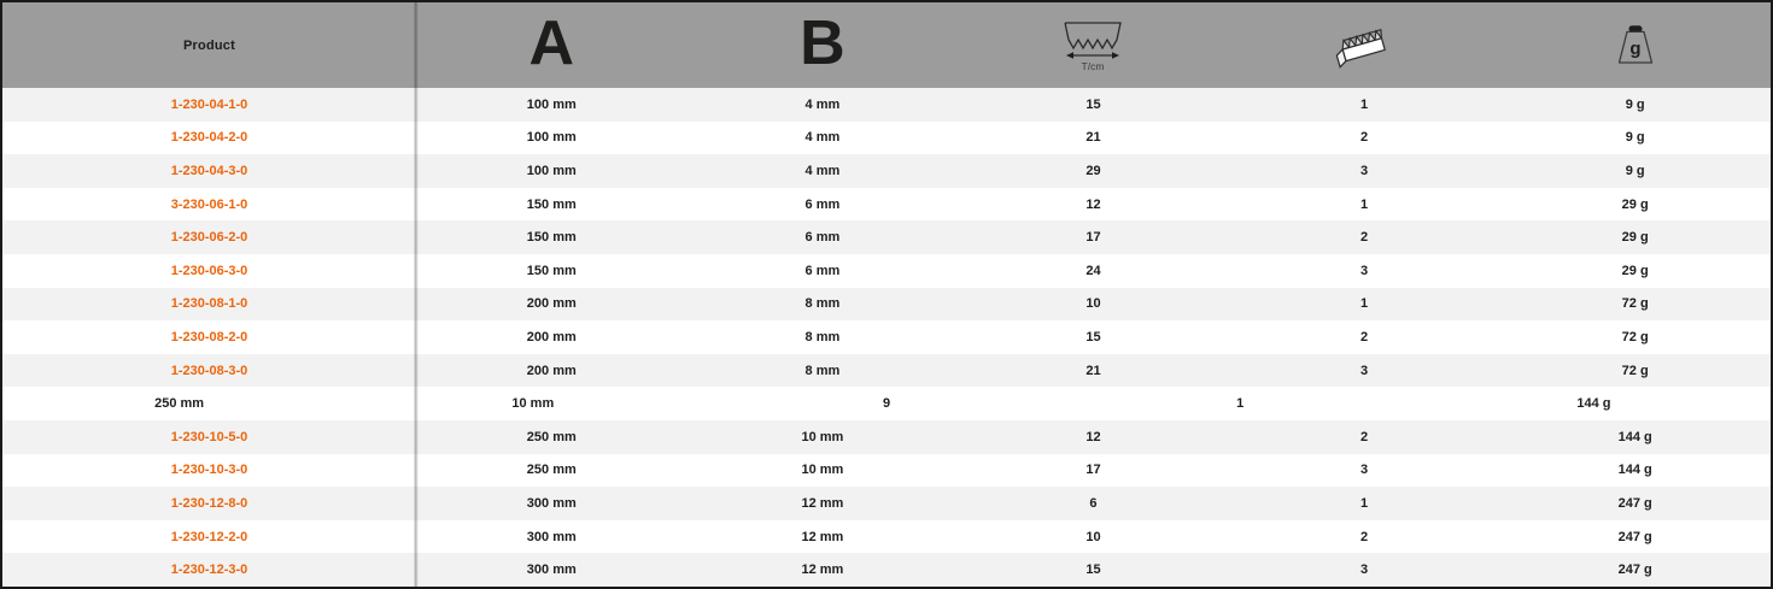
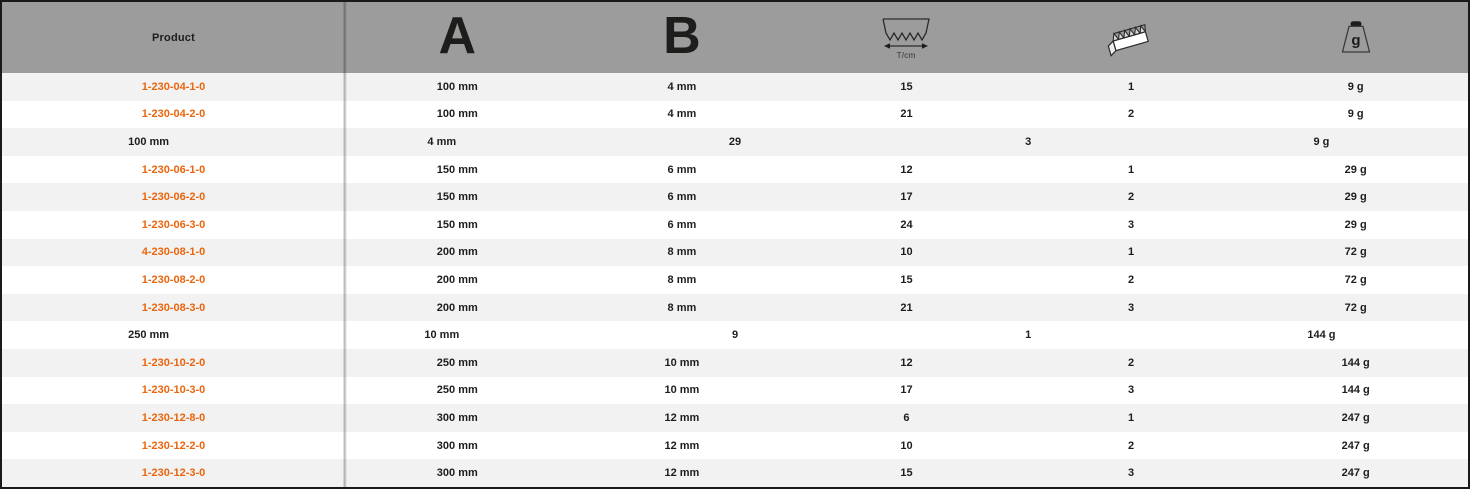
  Product
  A
  B
  T/cm
  g
  1-230-04-1-0
  100 mm
  4 mm
  15
  1
  9 g
  1-230-04-2-0
  100 mm
  4 mm
  21
  2
  9 g
- 1-230-04-3-0
  100 mm
  4 mm
  29
  3
  9 g
- 3-230-06-1-0
+ 1-230-06-1-0
  150 mm
  6 mm
  12
  1
  29 g
  1-230-06-2-0
  150 mm
  6 mm
  17
  2
  29 g
  1-230-06-3-0
  150 mm
  6 mm
  24
  3
  29 g
- 1-230-08-1-0
+ 4-230-08-1-0
  200 mm
  8 mm
  10
  1
  72 g
  1-230-08-2-0
  200 mm
  8 mm
  15
  2
  72 g
  1-230-08-3-0
  200 mm
  8 mm
  21
  3
  72 g
  250 mm
  10 mm
  9
  1
  144 g
- 1-230-10-5-0
+ 1-230-10-2-0
  250 mm
  10 mm
  12
  2
  144 g
  1-230-10-3-0
  250 mm
  10 mm
  17
  3
  144 g
  1-230-12-8-0
  300 mm
  12 mm
  6
  1
  247 g
  1-230-12-2-0
  300 mm
  12 mm
  10
  2
  247 g
  1-230-12-3-0
  300 mm
  12 mm
  15
  3
  247 g
